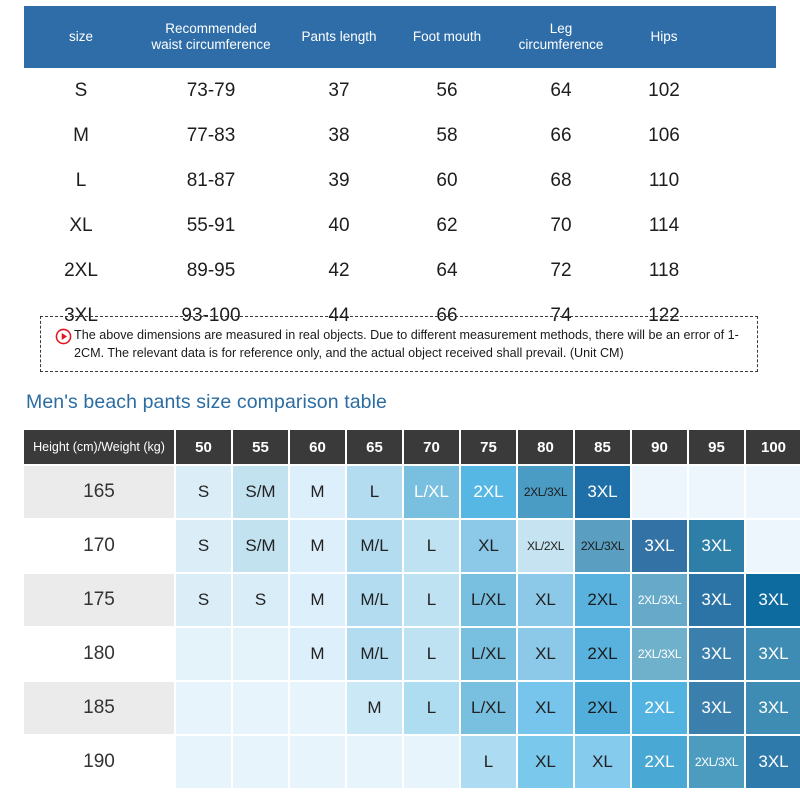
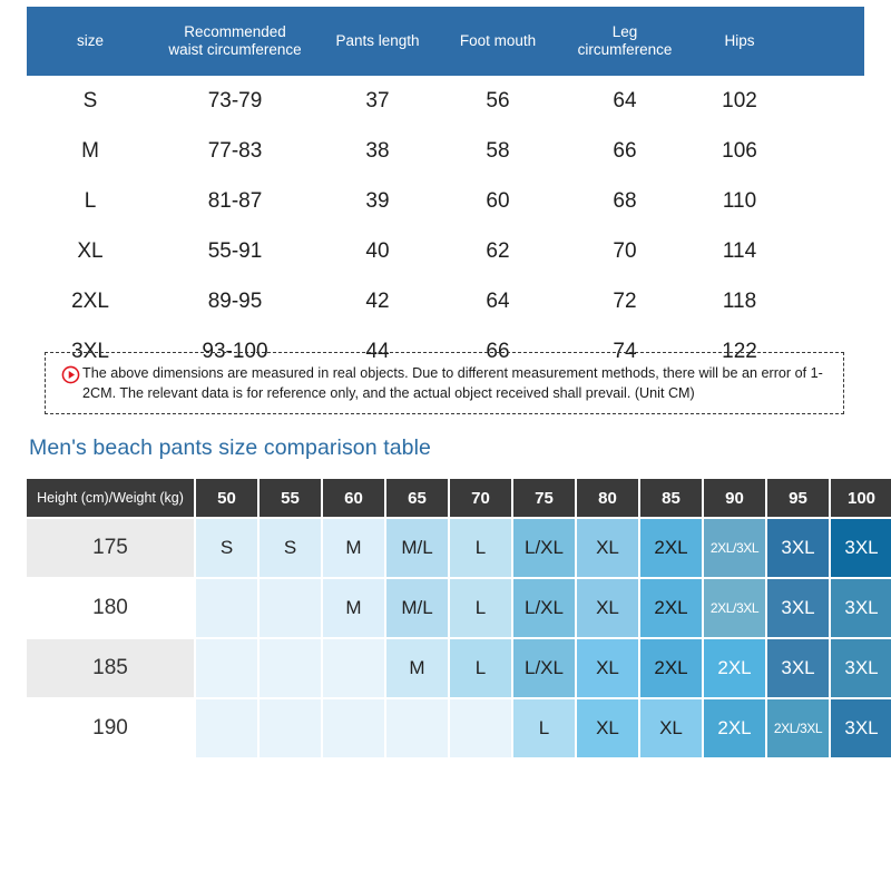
  size	Recommended waist circumference	Pants length	Foot mouth	Leg circumference	Hips
  S	73-79	37	56	64	102
  M	77-83	38	58	66	106
  L	81-87	39	60	68	110
  XL	55-91	40	62	70	114
  2XL	89-95	42	64	72	118
  3XL	93-100	44	66	74	122
  The above dimensions are measured in real objects. Due to different measurement methods, there will be an error of 1-2CM. The relevant data is for reference only, and the actual object received shall prevail. (Unit CM)
  Men's beach pants size comparison table
  Height (cm)/Weight (kg)	50	55	60	65	70	75	80	85	90	95	100
- 165	S	S/M	M	L	L/XL	2XL	2XL/3XL	3XL
- 170	S	S/M	M	M/L	L	XL	XL/2XL	2XL/3XL	3XL	3XL
  175	S	S	M	M/L	L	L/XL	XL	2XL	2XL/3XL	3XL	3XL
  180			M	M/L	L	L/XL	XL	2XL	2XL/3XL	3XL	3XL
  185				M	L	L/XL	XL	2XL	2XL	3XL	3XL
  190						L	XL	XL	2XL	2XL/3XL	3XL
